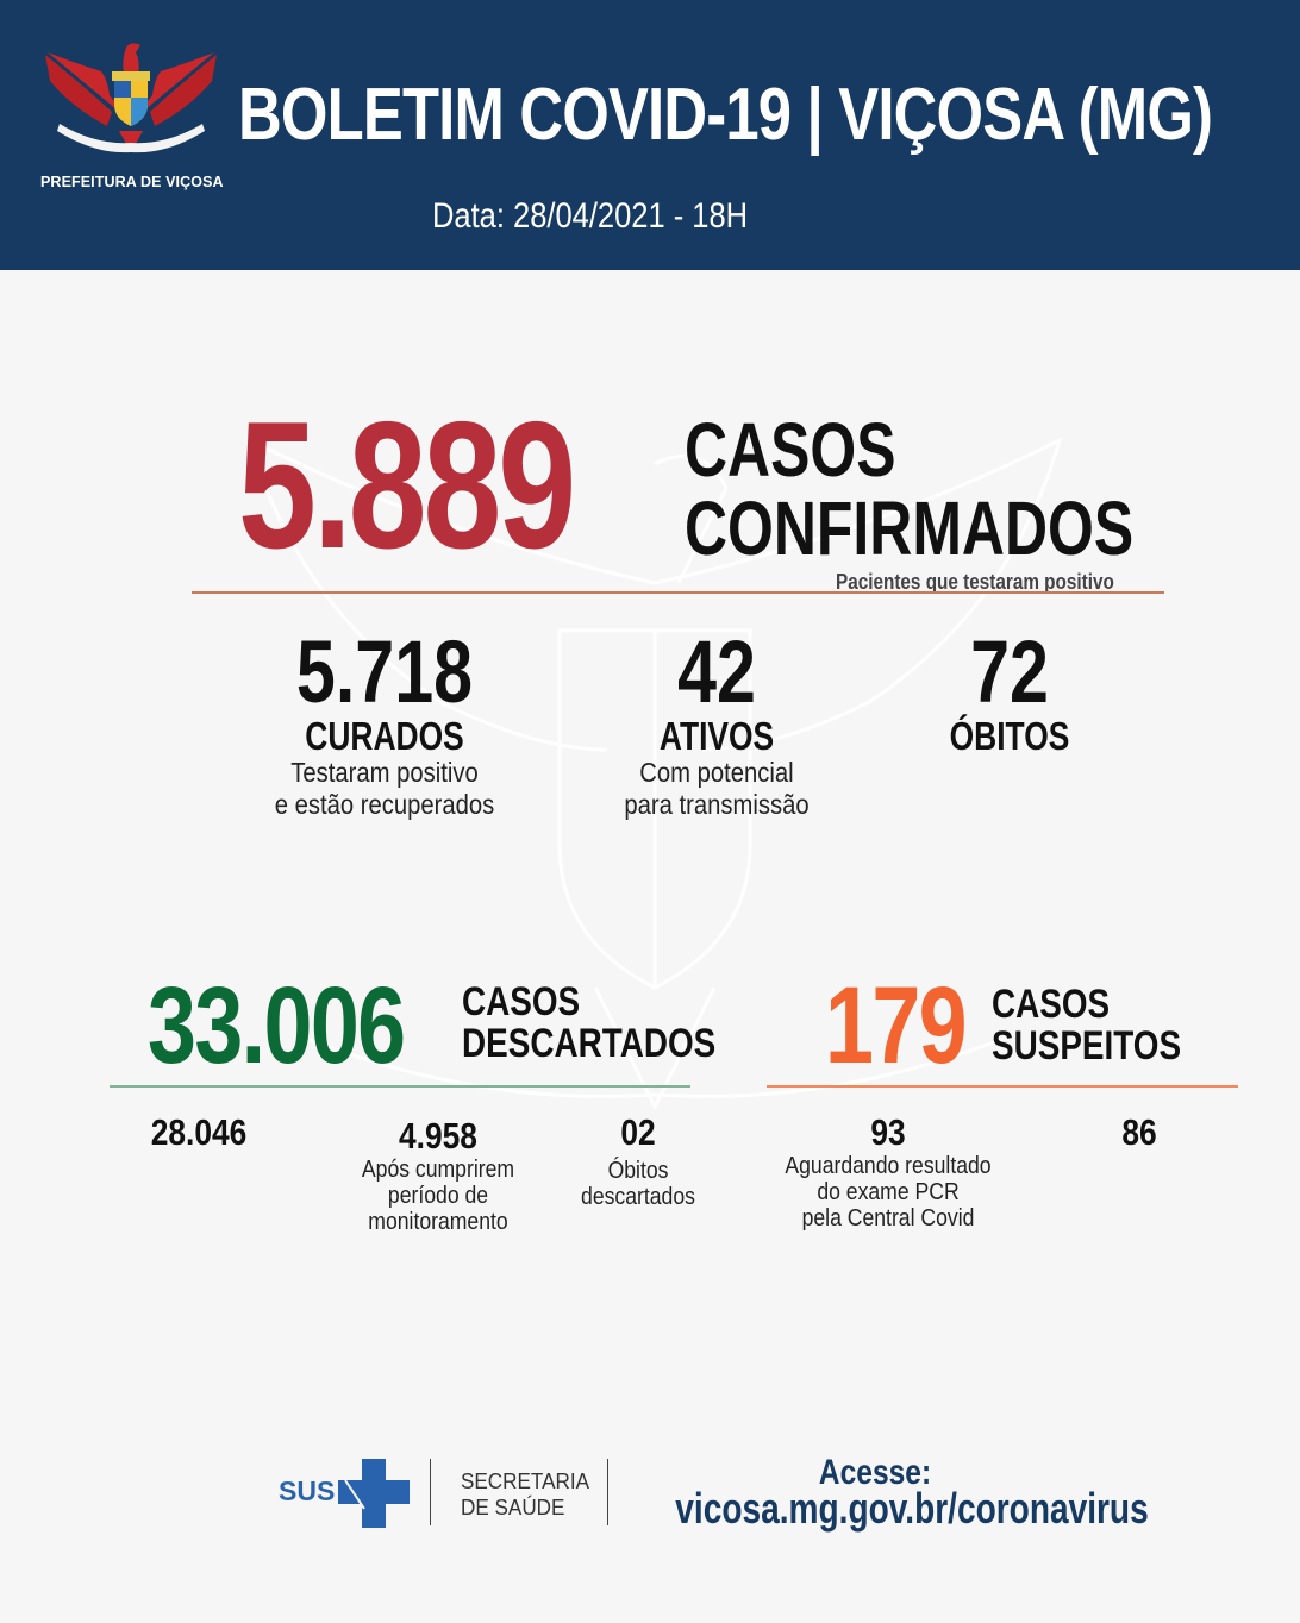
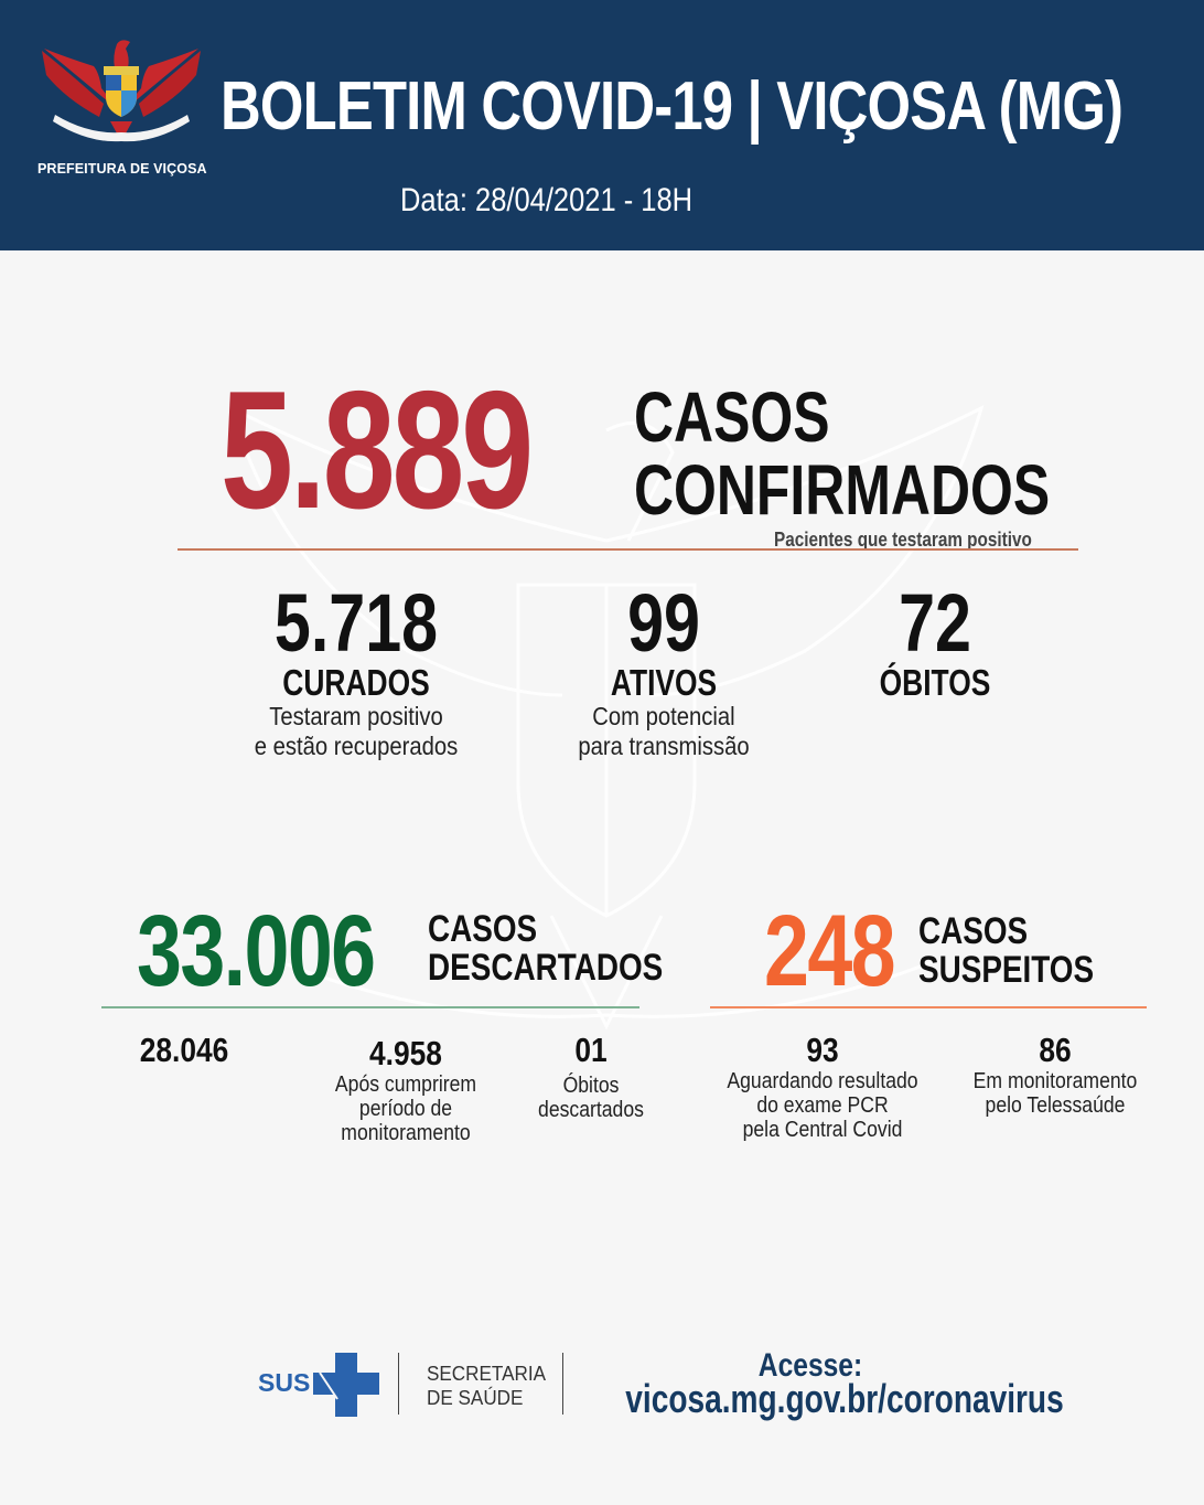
  PREFEITURA DE VIÇOSA
  BOLETIM COVID-19 | VIÇOSA (MG)
  Data: 28/04/2021 - 18H
  5.889
  CASOS
  CONFIRMADOS
  Pacientes que testaram positivo
  5.718
  CURADOS
  Testaram positivo
  e estão recuperados
- 42
+ 99
  ATIVOS
  Com potencial
  para transmissão
  72
  ÓBITOS
  33.006
  CASOS
  DESCARTADOS
- 179
+ 248
  CASOS
  SUSPEITOS
  28.046
  4.958
  Após cumprirem
  período de
  monitoramento
- 02
+ 01
  Óbitos
  descartados
  93
  Aguardando resultado
  do exame PCR
  pela Central Covid
  86
+ Em monitoramento
+ pelo Telessaúde
  SUS
  SECRETARIA
  DE SAÚDE
  Acesse:
  vicosa.mg.gov.br/coronavirus
